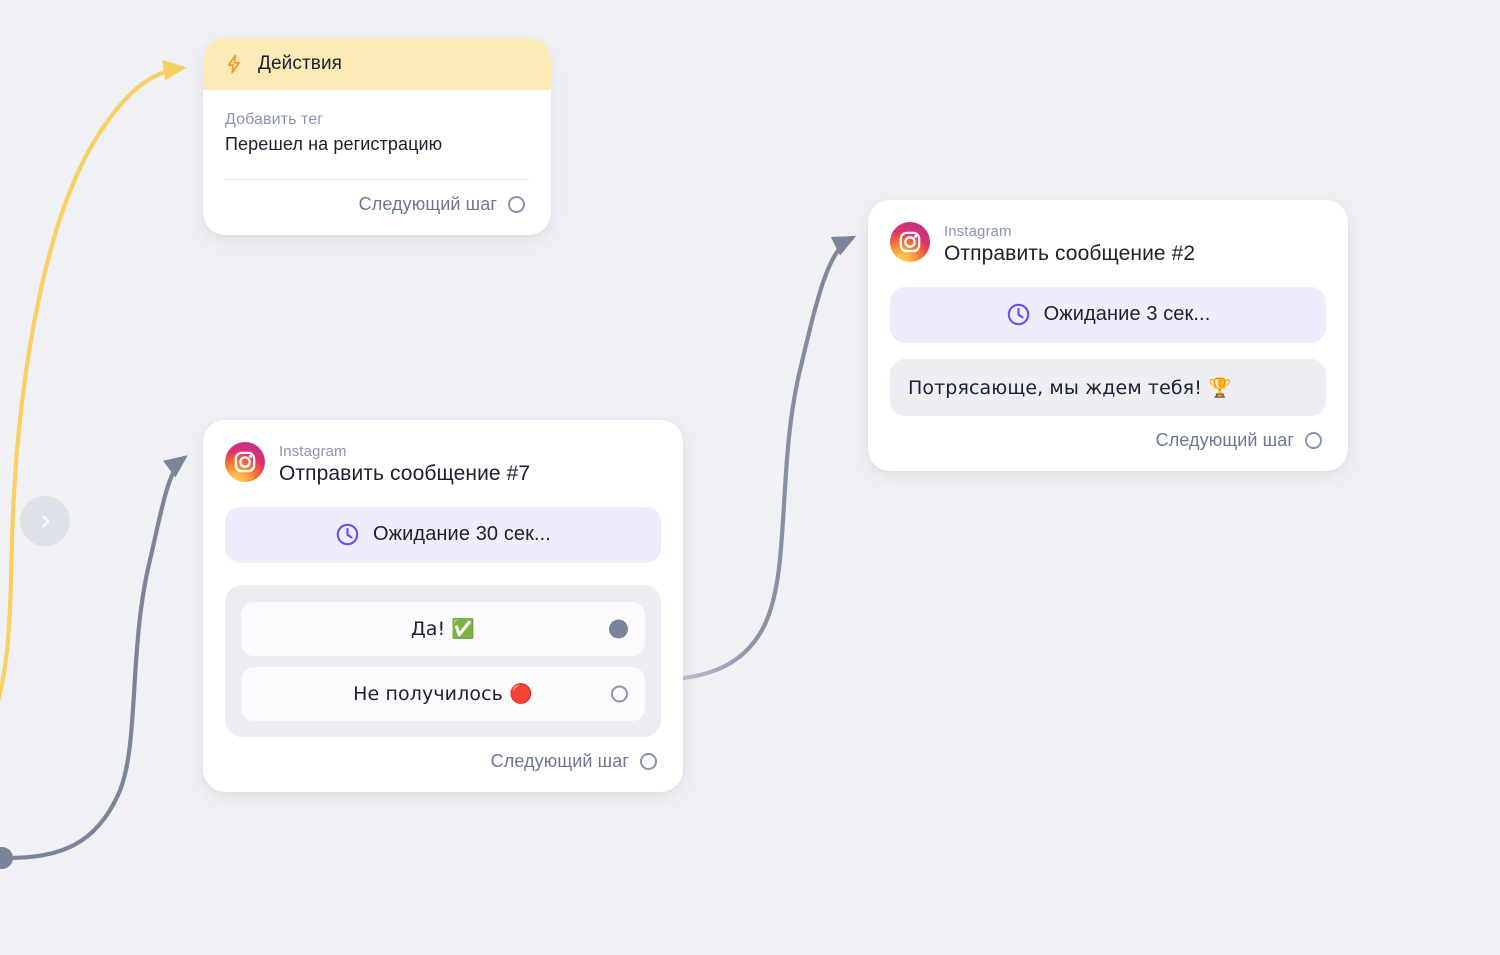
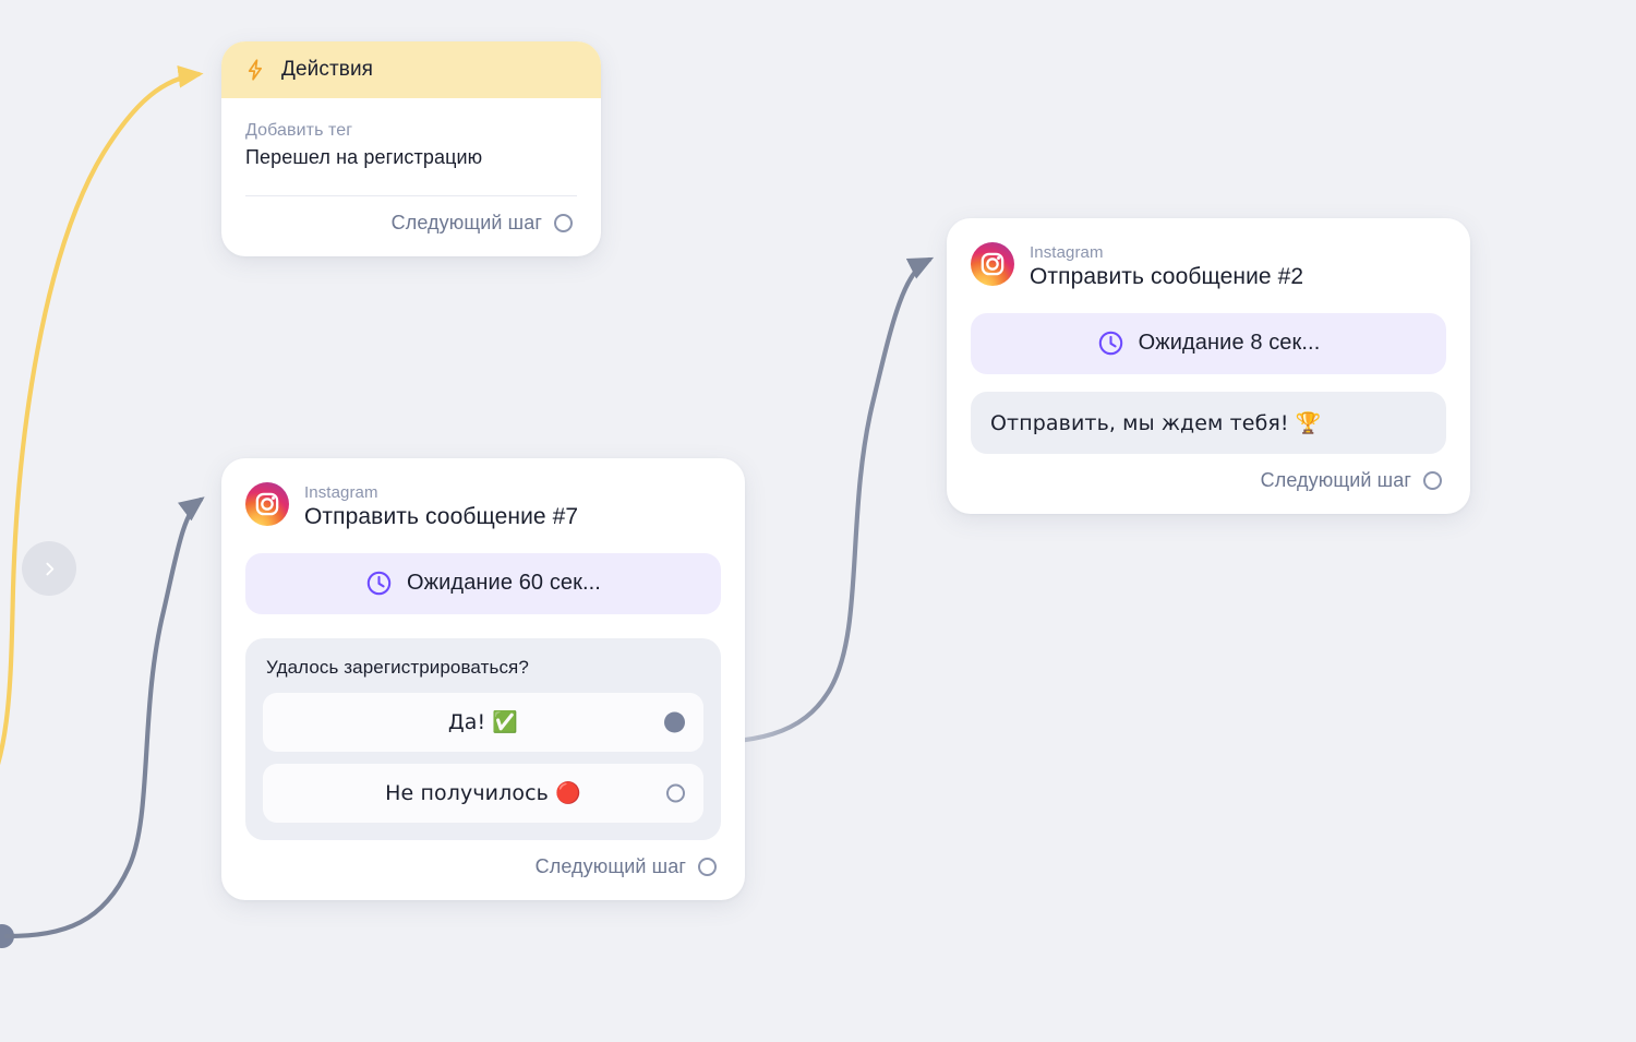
  Действия
  Добавить тег
  Перешел на регистрацию
  Следующий шаг
  Instagram
  Отправить сообщение #7
- Ожидание 30 сек...
+ Ожидание 60 сек...
+ Удалось зарегистрироваться?
  Да! ✅
  Не получилось 🔴
  Следующий шаг
  Instagram
  Отправить сообщение #2
- Ожидание 3 сек...
+ Ожидание 8 сек...
- Потрясающе, мы ждем тебя! 🏆
+ Отправить, мы ждем тебя! 🏆
  Следующий шаг
